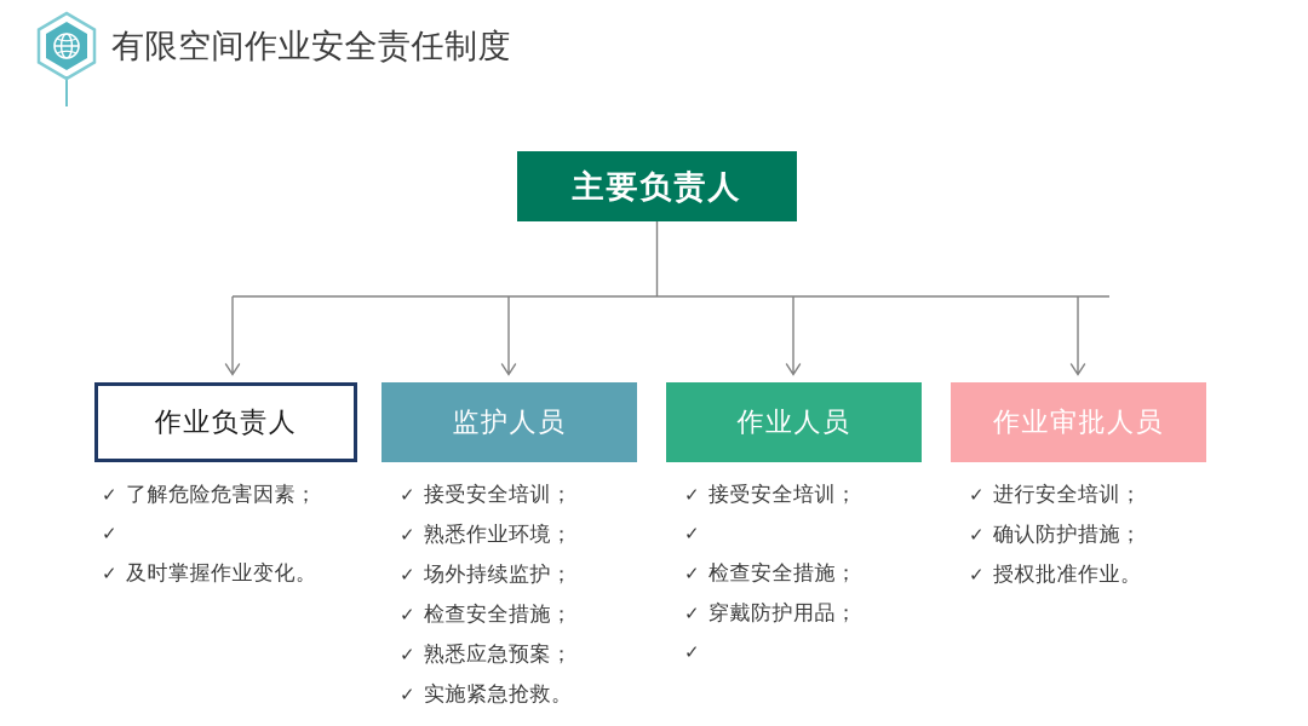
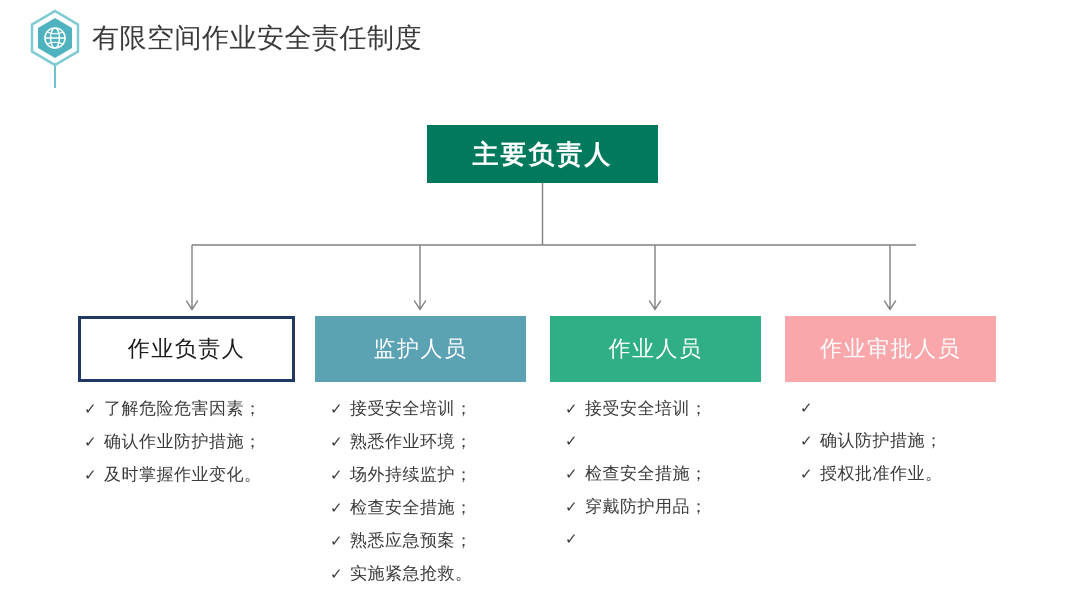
  有限空间作业安全责任制度
  主要负责人
  作业负责人
  监护人员
  作业人员
  作业审批人员
  ✓
  了解危险危害因素；
  ✓
+ 确认作业防护措施；
  ✓
  及时掌握作业变化。
  ✓
  接受安全培训；
  ✓
  熟悉作业环境；
  ✓
  场外持续监护；
  ✓
  检查安全措施；
  ✓
  熟悉应急预案；
  ✓
  实施紧急抢救。
  ✓
  接受安全培训；
  ✓
  ✓
  检查安全措施；
  ✓
  穿戴防护用品；
  ✓
  ✓
- 进行安全培训；
  ✓
  确认防护措施；
  ✓
  授权批准作业。
